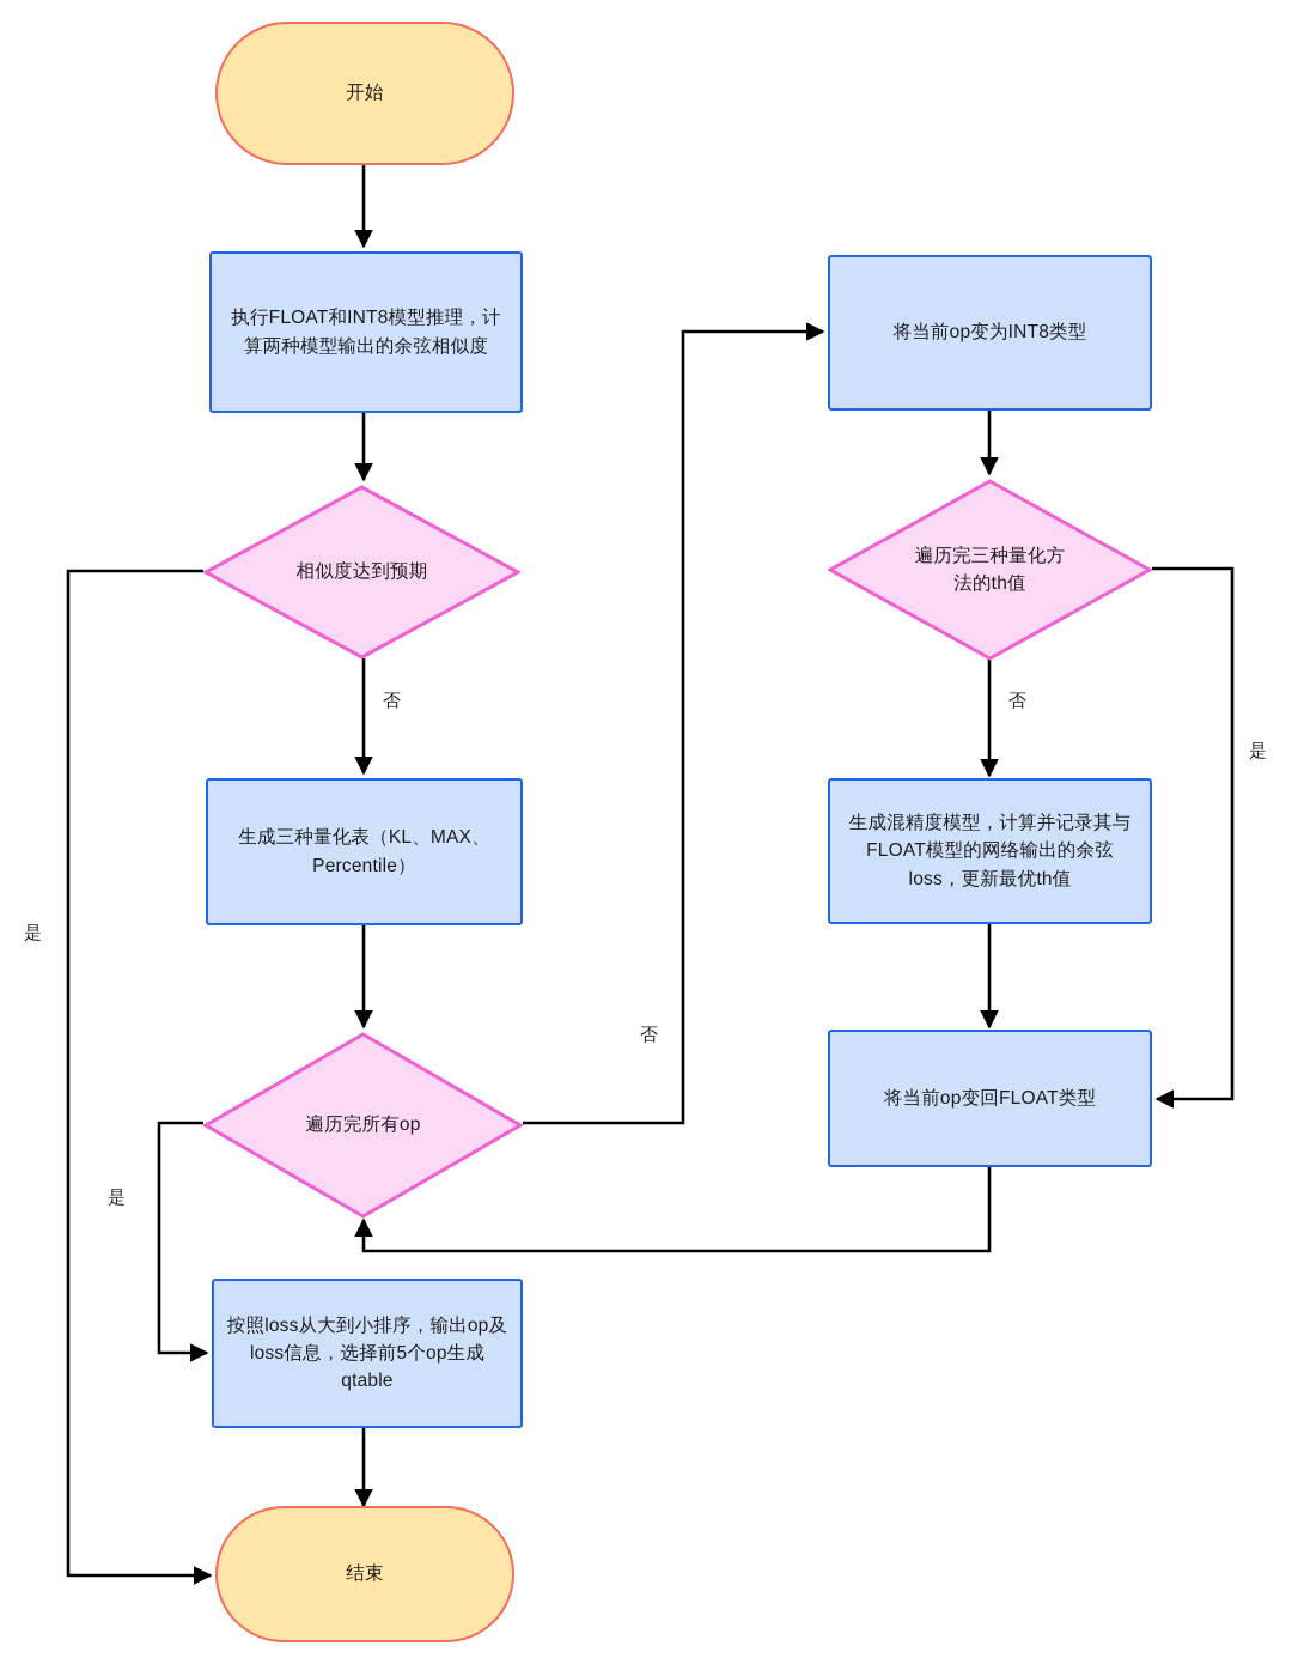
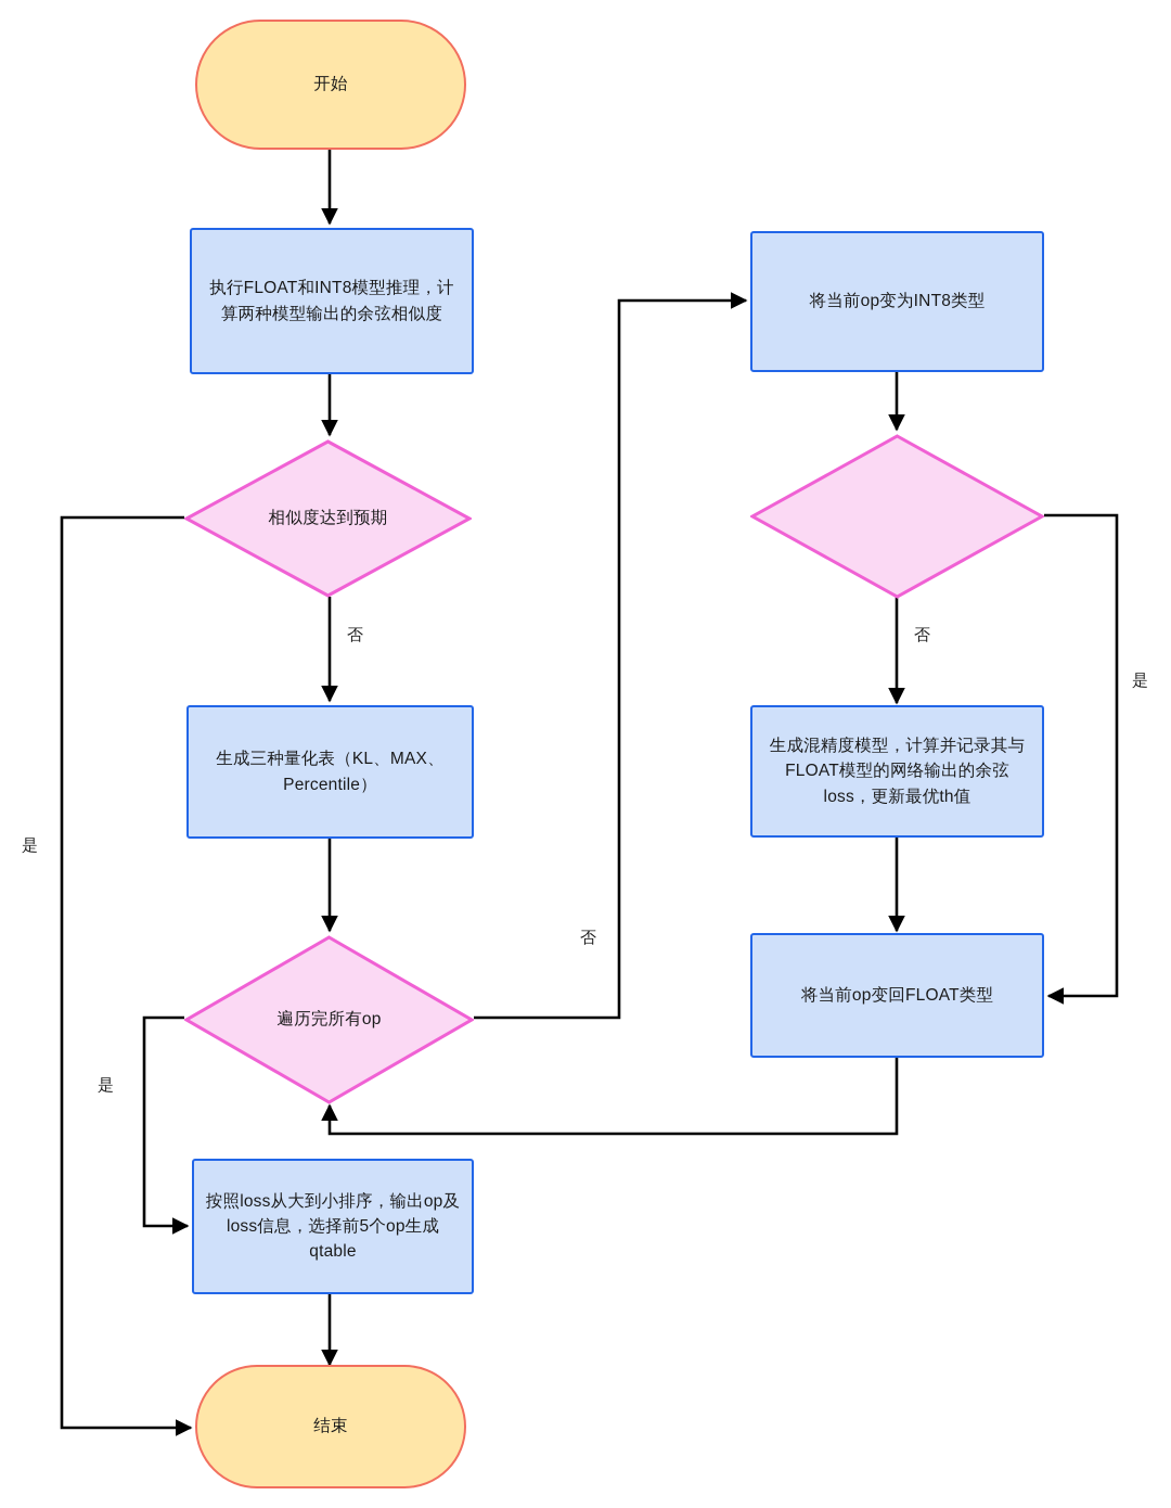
  开始
  结束
  执行FLOAT和INT8模型推理，计算两种模型输出的余弦相似度
  生成三种量化表（KL、MAX、Percentile）
  按照loss从大到小排序，输出op及loss信息，选择前5个op生成qtable
  相似度达到预期
  遍历完所有op
  将当前op变为INT8类型
- 遍历完三种量化方法的th值
  生成混精度模型，计算并记录其与FLOAT模型的网络输出的余弦loss，更新最优th值
  将当前op变回FLOAT类型
  否
  是
  是
  否
  否
  是
